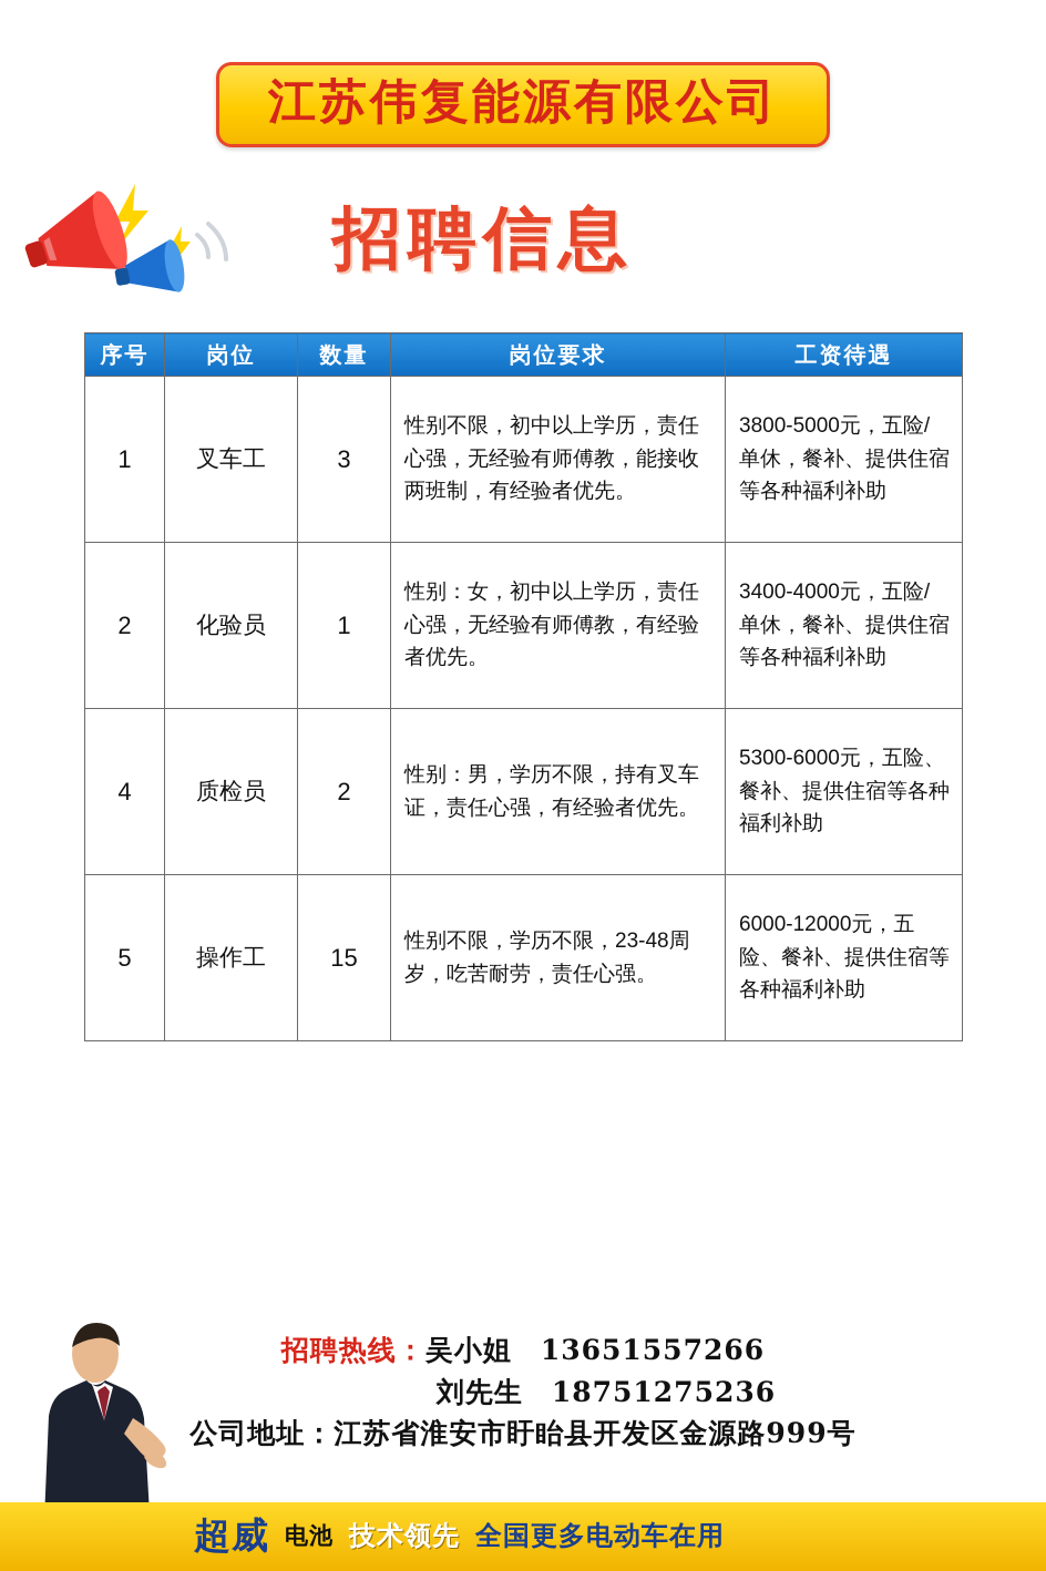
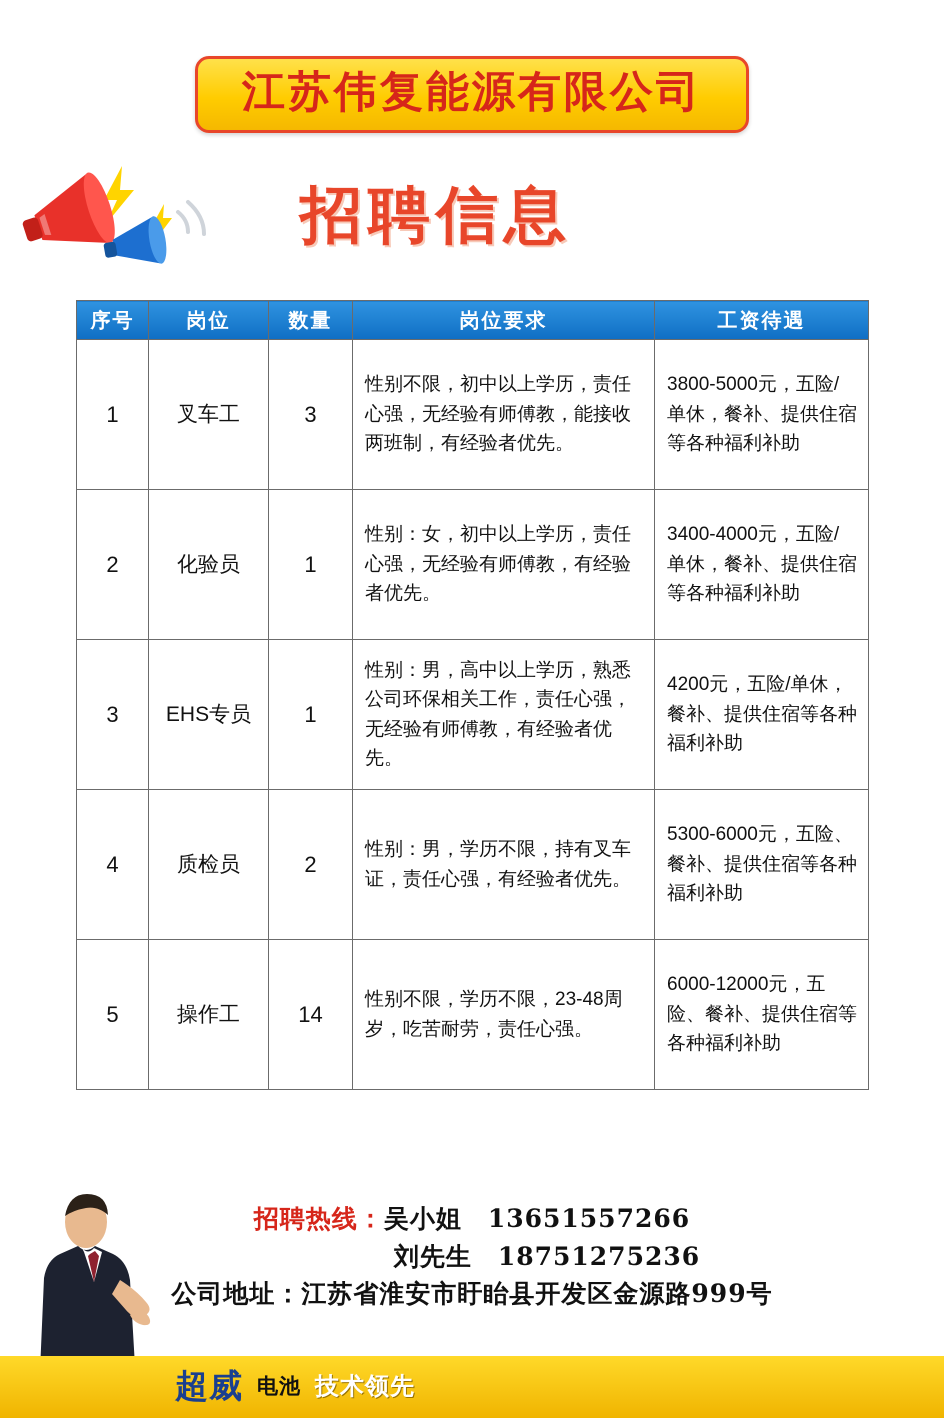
  江苏伟复能源有限公司
  招聘信息
  序号	岗位	数量	岗位要求	工资待遇
  1	叉车工	3	性别不限，初中以上学历，责任心强，无经验有师傅教，能接收两班制，有经验者优先。	3800-5000元，五险/单休，餐补、提供住宿等各种福利补助
  2	化验员	1	性别：女，初中以上学历，责任心强，无经验有师傅教，有经验者优先。	3400-4000元，五险/单休，餐补、提供住宿等各种福利补助
+ 3	EHS专员	1	性别：男，高中以上学历，熟悉公司环保相关工作，责任心强，无经验有师傅教，有经验者优先。	4200元，五险/单休，餐补、提供住宿等各种福利补助
  4	质检员	2	性别：男，学历不限，持有叉车证，责任心强，有经验者优先。	5300-6000元，五险、餐补、提供住宿等各种福利补助
- 5	操作工	15	性别不限，学历不限，23-48周岁，吃苦耐劳，责任心强。	6000-12000元，五险、餐补、提供住宿等各种福利补助
+ 5	操作工	14	性别不限，学历不限，23-48周岁，吃苦耐劳，责任心强。	6000-12000元，五险、餐补、提供住宿等各种福利补助
  招聘热线：吴小姐 13651557266
  刘先生 18751275236
  公司地址：江苏省淮安市盱眙县开发区金源路999号
  超威
  电池
  技术领先
- 全国更多电动车在用
